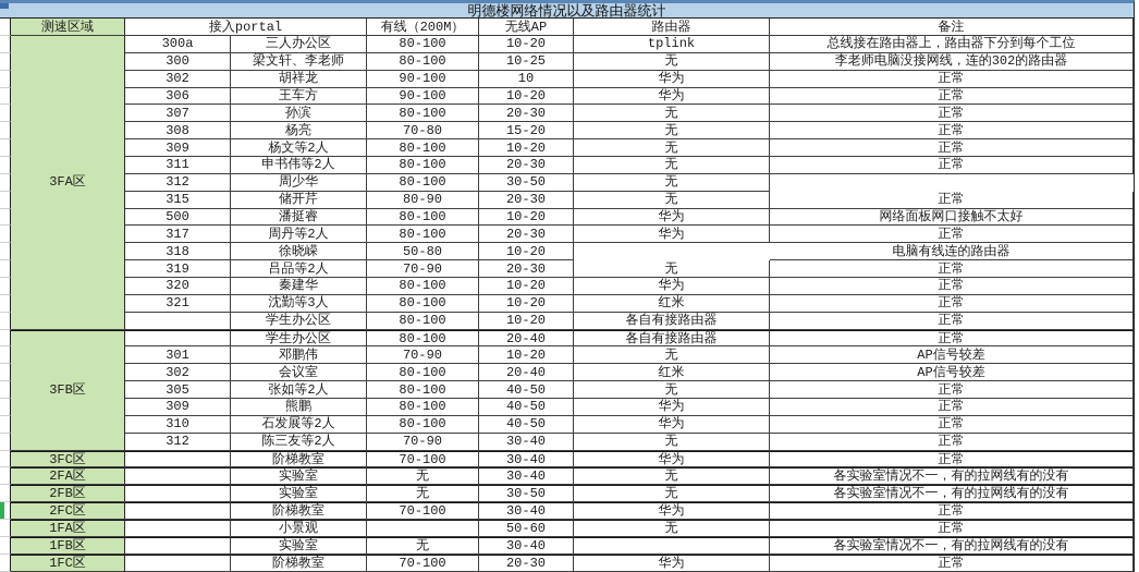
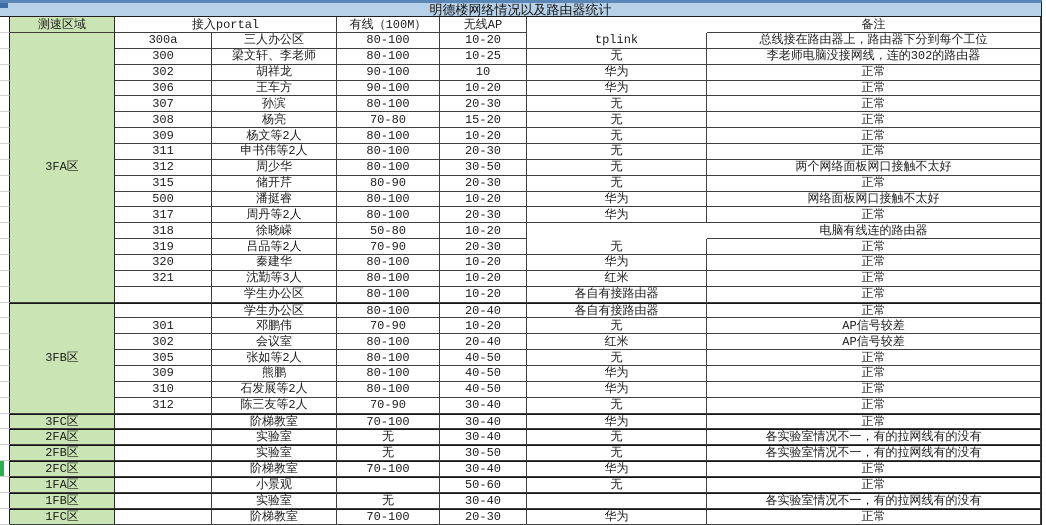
  明德楼网络情况以及路由器统计
  测速区域
  接入portal
- 有线（200M）
+ 有线（100M）
  无线AP
- 路由器
  备注
  3FA区
  300a
  三人办公区
  80-100
  10-20
  tplink
  总线接在路由器上，路由器下分到每个工位
  300
  梁文轩、李老师
  80-100
  10-25
  无
  李老师电脑没接网线，连的302的路由器
  302
  胡祥龙
  90-100
  10
  华为
  正常
  306
  王车方
  90-100
  10-20
  华为
  正常
  307
  孙滨
  80-100
  20-30
  无
  正常
  308
  杨亮
  70-80
  15-20
  无
  正常
  309
  杨文等2人
  80-100
  10-20
  无
  正常
  311
  申书伟等2人
  80-100
  20-30
  无
  正常
  312
  周少华
  80-100
  30-50
  无
+ 两个网络面板网口接触不太好
  315
  储开芹
  80-90
  20-30
  无
  正常
  500
  潘挺睿
  80-100
  10-20
  华为
  网络面板网口接触不太好
  317
  周丹等2人
  80-100
  20-30
  华为
  正常
  318
  徐晓嵘
  50-80
  10-20
  电脑有线连的路由器
  319
  吕品等2人
  70-90
  20-30
  无
  正常
  320
  秦建华
  80-100
  10-20
  华为
  正常
  321
  沈勤等3人
  80-100
  10-20
  红米
  正常
  学生办公区
  80-100
  10-20
  各自有接路由器
  正常
  3FB区
  学生办公区
  80-100
  20-40
  各自有接路由器
  正常
  301
  邓鹏伟
  70-90
  10-20
  无
  AP信号较差
  302
  会议室
  80-100
  20-40
  红米
  AP信号较差
  305
  张如等2人
  80-100
  40-50
  无
  正常
  309
  熊鹏
  80-100
  40-50
  华为
  正常
  310
  石发展等2人
  80-100
  40-50
  华为
  正常
  312
  陈三友等2人
  70-90
  30-40
  无
  正常
  3FC区
  阶梯教室
  70-100
  30-40
  华为
  正常
  2FA区
  实验室
  无
  30-40
  无
  各实验室情况不一，有的拉网线有的没有
  2FB区
  实验室
  无
  30-50
  无
  各实验室情况不一，有的拉网线有的没有
  2FC区
  阶梯教室
  70-100
  30-40
  华为
  正常
  1FA区
  小景观
  50-60
  无
  正常
  1FB区
  实验室
  无
  30-40
  各实验室情况不一，有的拉网线有的没有
  1FC区
  阶梯教室
  70-100
  20-30
  华为
  正常
